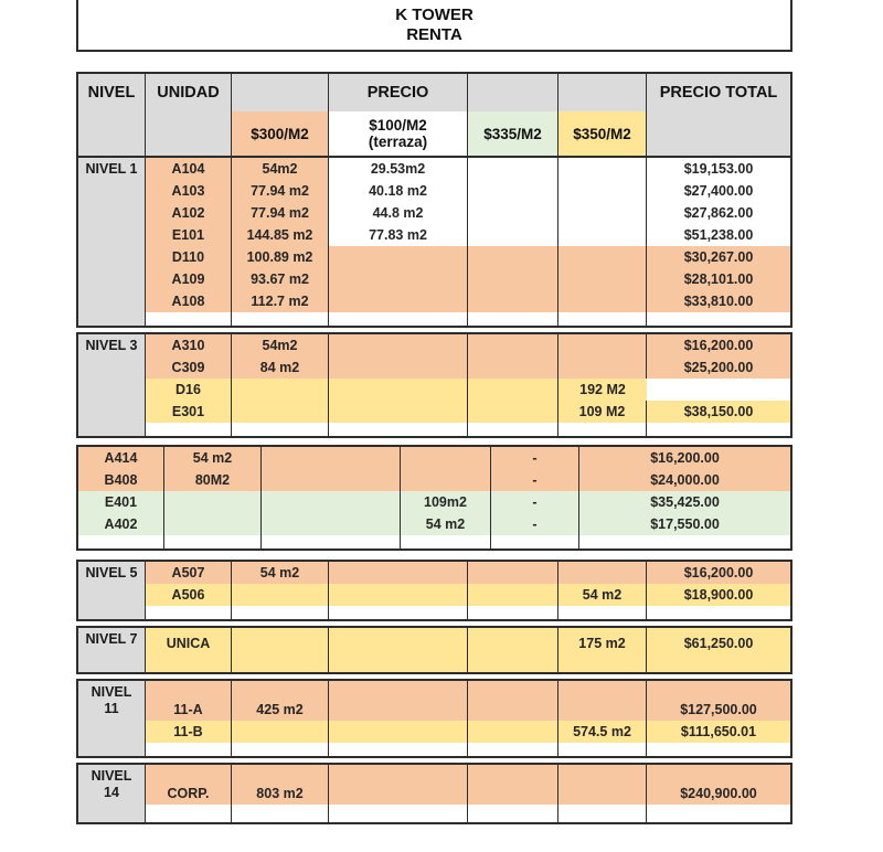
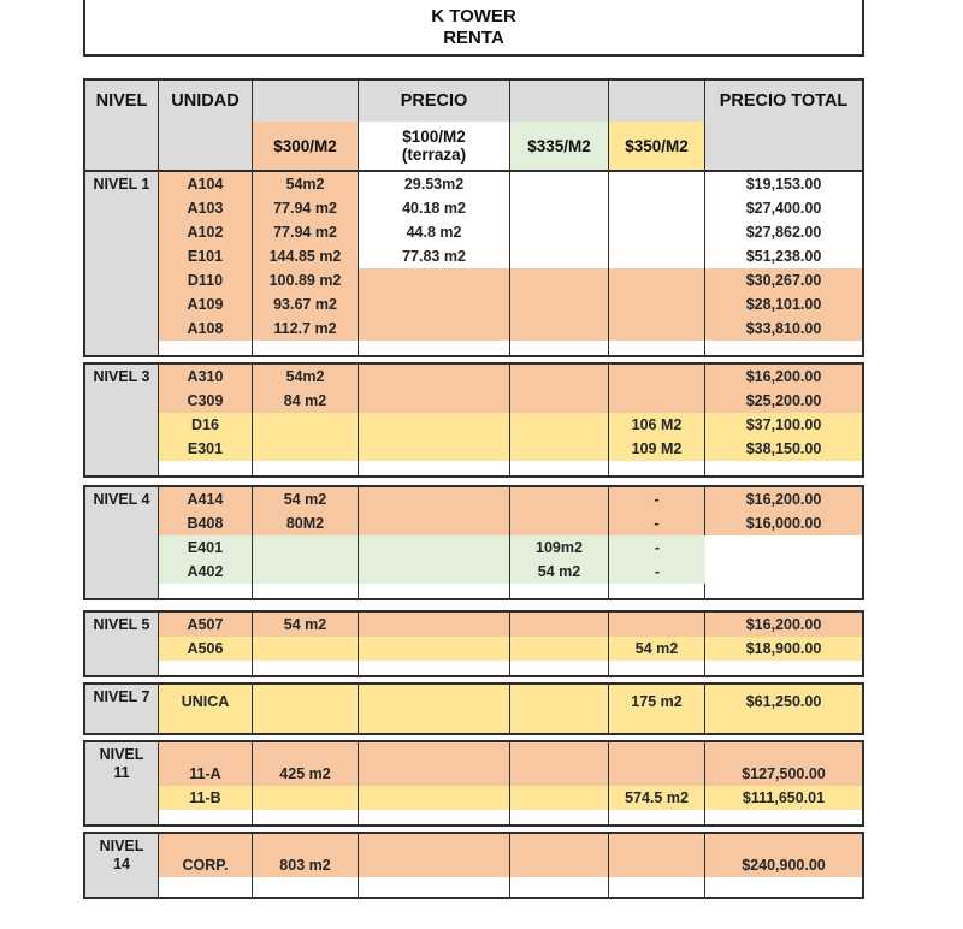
  K TOWER
  RENTA
  NIVEL
  UNIDAD
  PRECIO
  PRECIO TOTAL
  $300/M2
  $100/M2
  (terraza)
  $335/M2
  $350/M2
  NIVEL 1
  A104
  54m2
  29.53m2
  $19,153.00
  A103
  77.94 m2
  40.18 m2
  $27,400.00
  A102
  77.94 m2
  44.8 m2
  $27,862.00
  E101
  144.85 m2
  77.83 m2
  $51,238.00
  D110
  100.89 m2
  $30,267.00
  A109
  93.67 m2
  $28,101.00
  A108
  112.7 m2
  $33,810.00
  NIVEL 3
  A310
  54m2
  $16,200.00
  C309
  84 m2
  $25,200.00
  D16
- 192 M2
+ 106 M2
+ $37,100.00
  E301
  109 M2
  $38,150.00
+ NIVEL 4
  A414
  54 m2
  -
  $16,200.00
  B408
  80M2
  -
- $24,000.00
+ $16,000.00
  E401
  109m2
  -
- $35,425.00
  A402
  54 m2
  -
- $17,550.00
  NIVEL 5
  A507
  54 m2
  $16,200.00
  A506
  54 m2
  $18,900.00
  NIVEL 7
  UNICA
  175 m2
  $61,250.00
  NIVEL
  11
  11-A
  425 m2
  $127,500.00
  11-B
  574.5 m2
  $111,650.01
  NIVEL
  14
  CORP.
  803 m2
  $240,900.00
